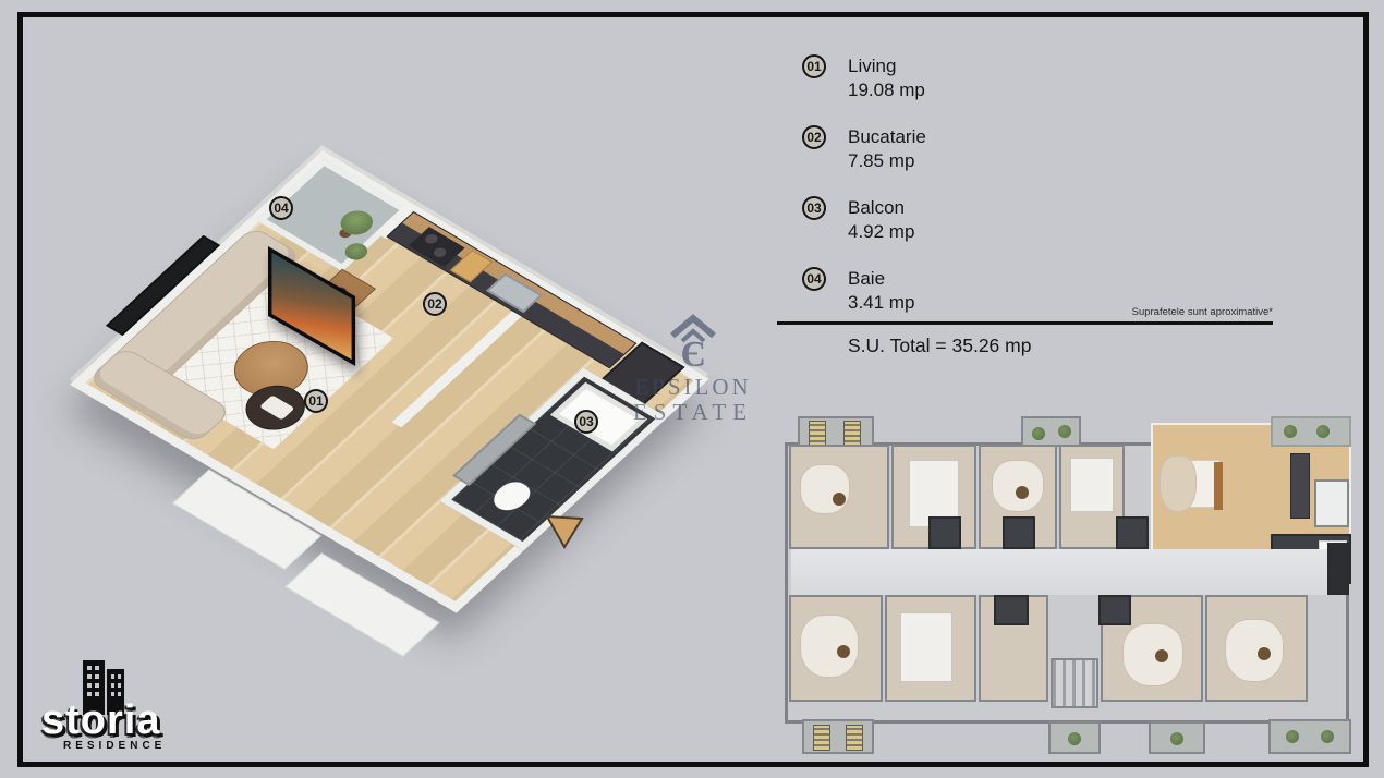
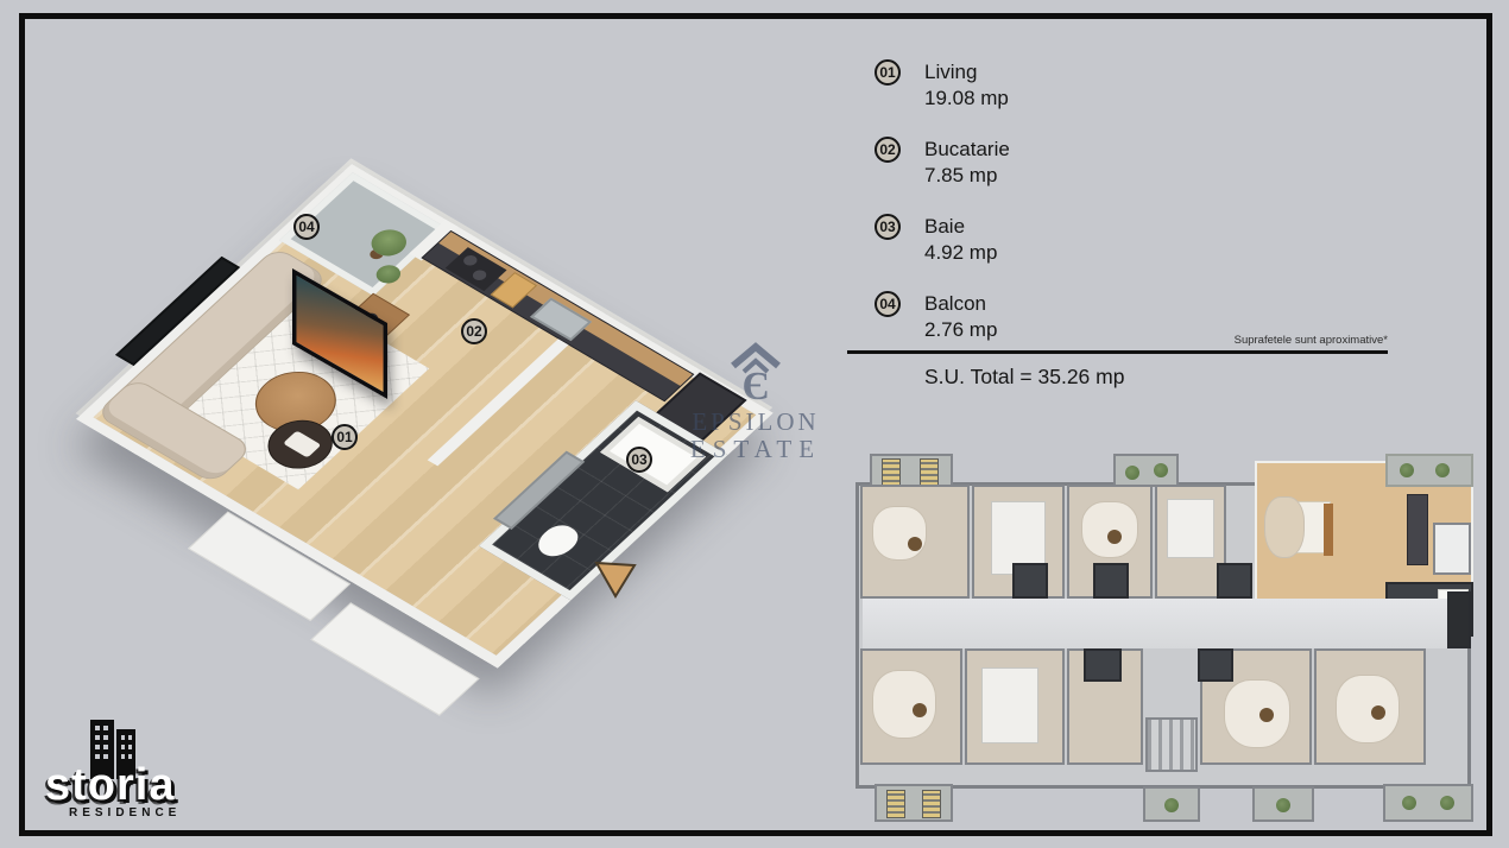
  01
  02
  03
  04
  Є
  EPSILON
  ESTATE
  01
  Living
  19.08 mp
  02
  Bucatarie
  7.85 mp
  03
- Balcon
+ Baie
  4.92 mp
  04
- Baie
+ Balcon
- 3.41 mp
+ 2.76 mp
  Suprafetele sunt aproximative*
  S.U. Total = 35.26 mp
  storia
  RESIDENCE
